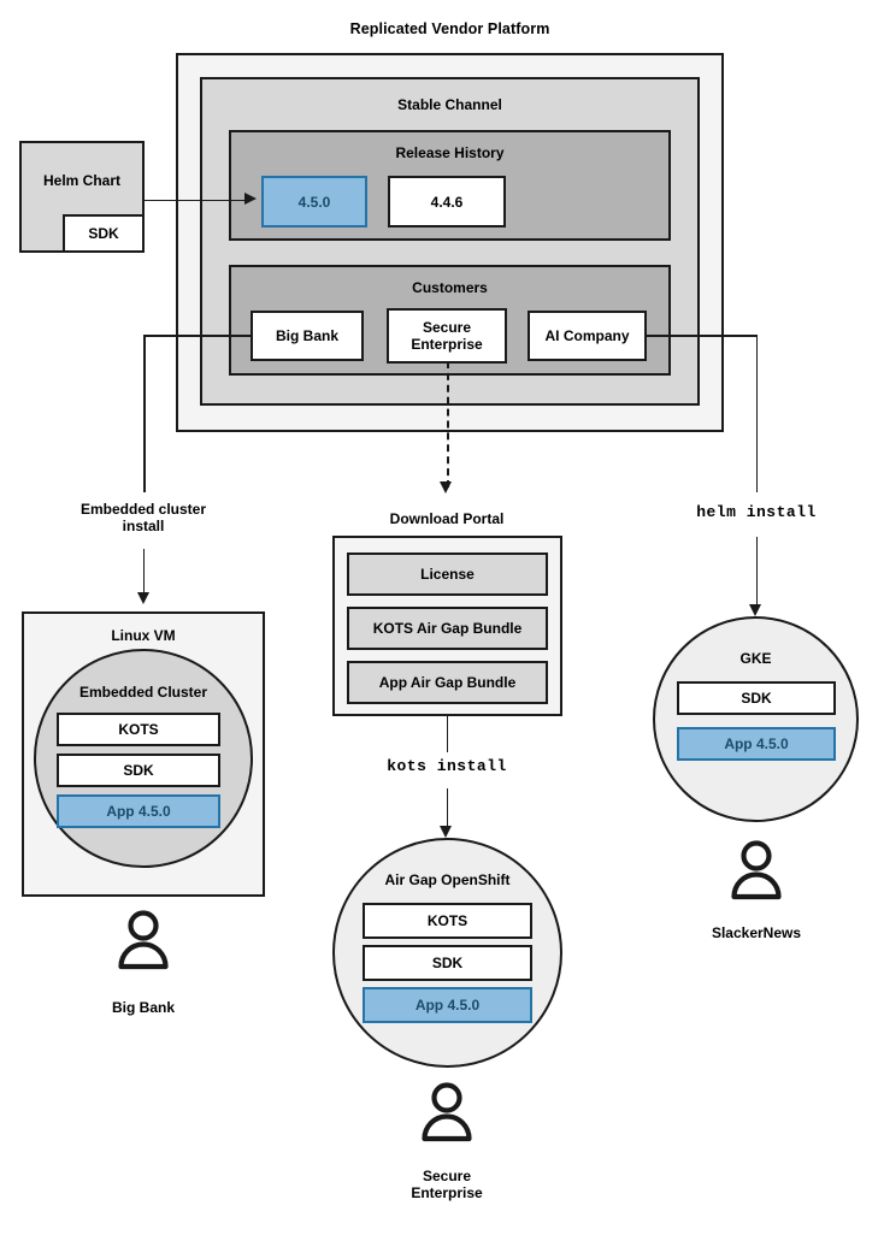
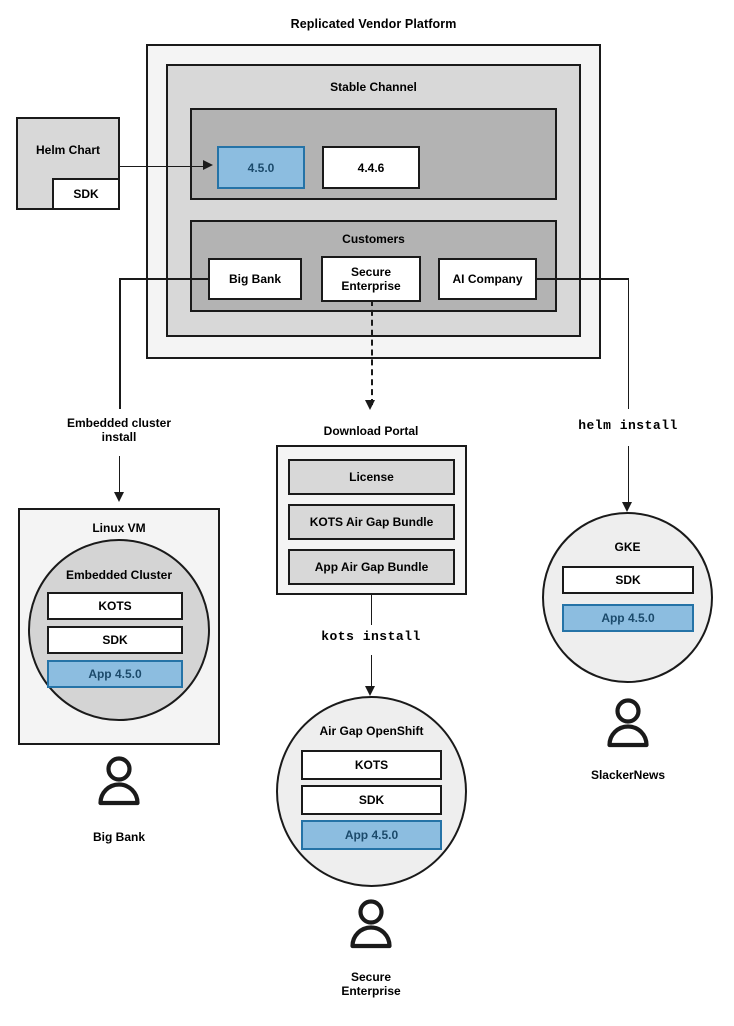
  Replicated Vendor Platform
  Stable Channel
- Release History
  4.5.0
  4.4.6
  Customers
  Big Bank
  Secure Enterprise
  AI Company
  Helm Chart
  SDK
  Embedded cluster
  install
  kots install
  helm install
  Download Portal
  License
  KOTS Air Gap Bundle
  App Air Gap Bundle
  Linux VM
  Embedded Cluster
  KOTS
  SDK
  App 4.5.0
  Big Bank
  Air Gap OpenShift
  KOTS
  SDK
  App 4.5.0
  Secure
  Enterprise
  GKE
  SDK
  App 4.5.0
  SlackerNews
